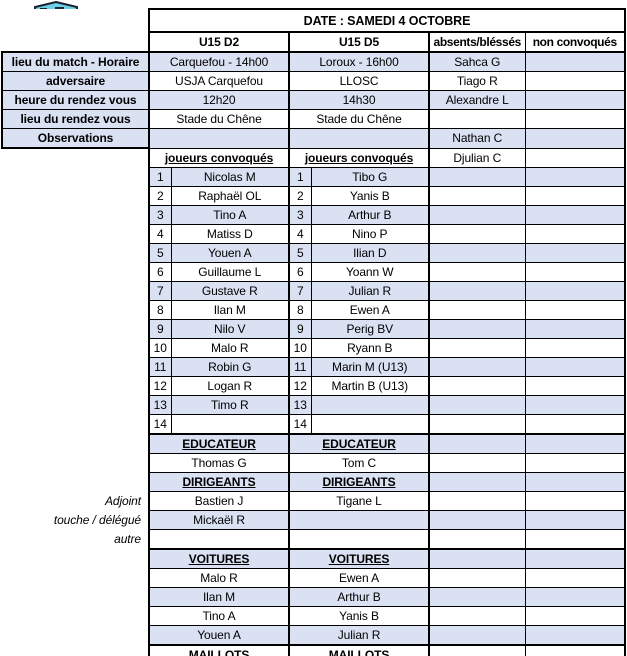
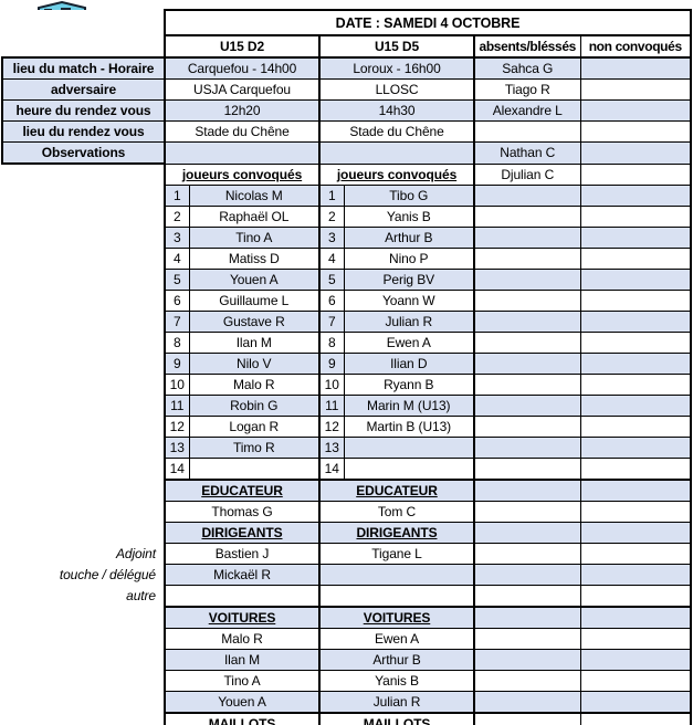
  	DATE : SAMEDI 4 OCTOBRE
  	U15 D2	U15 D5	absents/bléssés	non convoqués
  lieu du match - Horaire	Carquefou - 14h00	Loroux - 16h00	Sahca G
  adversaire	USJA Carquefou	LLOSC	Tiago R
  heure du rendez vous	12h20	14h30	Alexandre L
  lieu du rendez vous	Stade du Chêne	Stade du Chêne
  Observations			Nathan C
  	joueurs convoqués	joueurs convoqués	Djulian C
  	1	Nicolas M	1	Tibo G
  	2	Raphaël OL	2	Yanis B
  	3	Tino A	3	Arthur B
  	4	Matiss D	4	Nino P
- 	5	Youen A	5	Ilian D
+ 	5	Youen A	5	Perig BV
  	6	Guillaume L	6	Yoann W
  	7	Gustave R	7	Julian R
  	8	Ilan M	8	Ewen A
- 	9	Nilo V	9	Perig BV
+ 	9	Nilo V	9	Ilian D
  	10	Malo R	10	Ryann B
  	11	Robin G	11	Marin M (U13)
  	12	Logan R	12	Martin B (U13)
  	13	Timo R	13
  	14		14
  	EDUCATEUR	EDUCATEUR
  	Thomas G	Tom C
  	DIRIGEANTS	DIRIGEANTS
  Adjoint	Bastien J	Tigane L
  touche / délégué	Mickaël R
  autre
  	VOITURES	VOITURES
  	Malo R	Ewen A
  	Ilan M	Arthur B
  	Tino A	Yanis B
  	Youen A	Julian R
  	MAILLOTS	MAILLOTS
